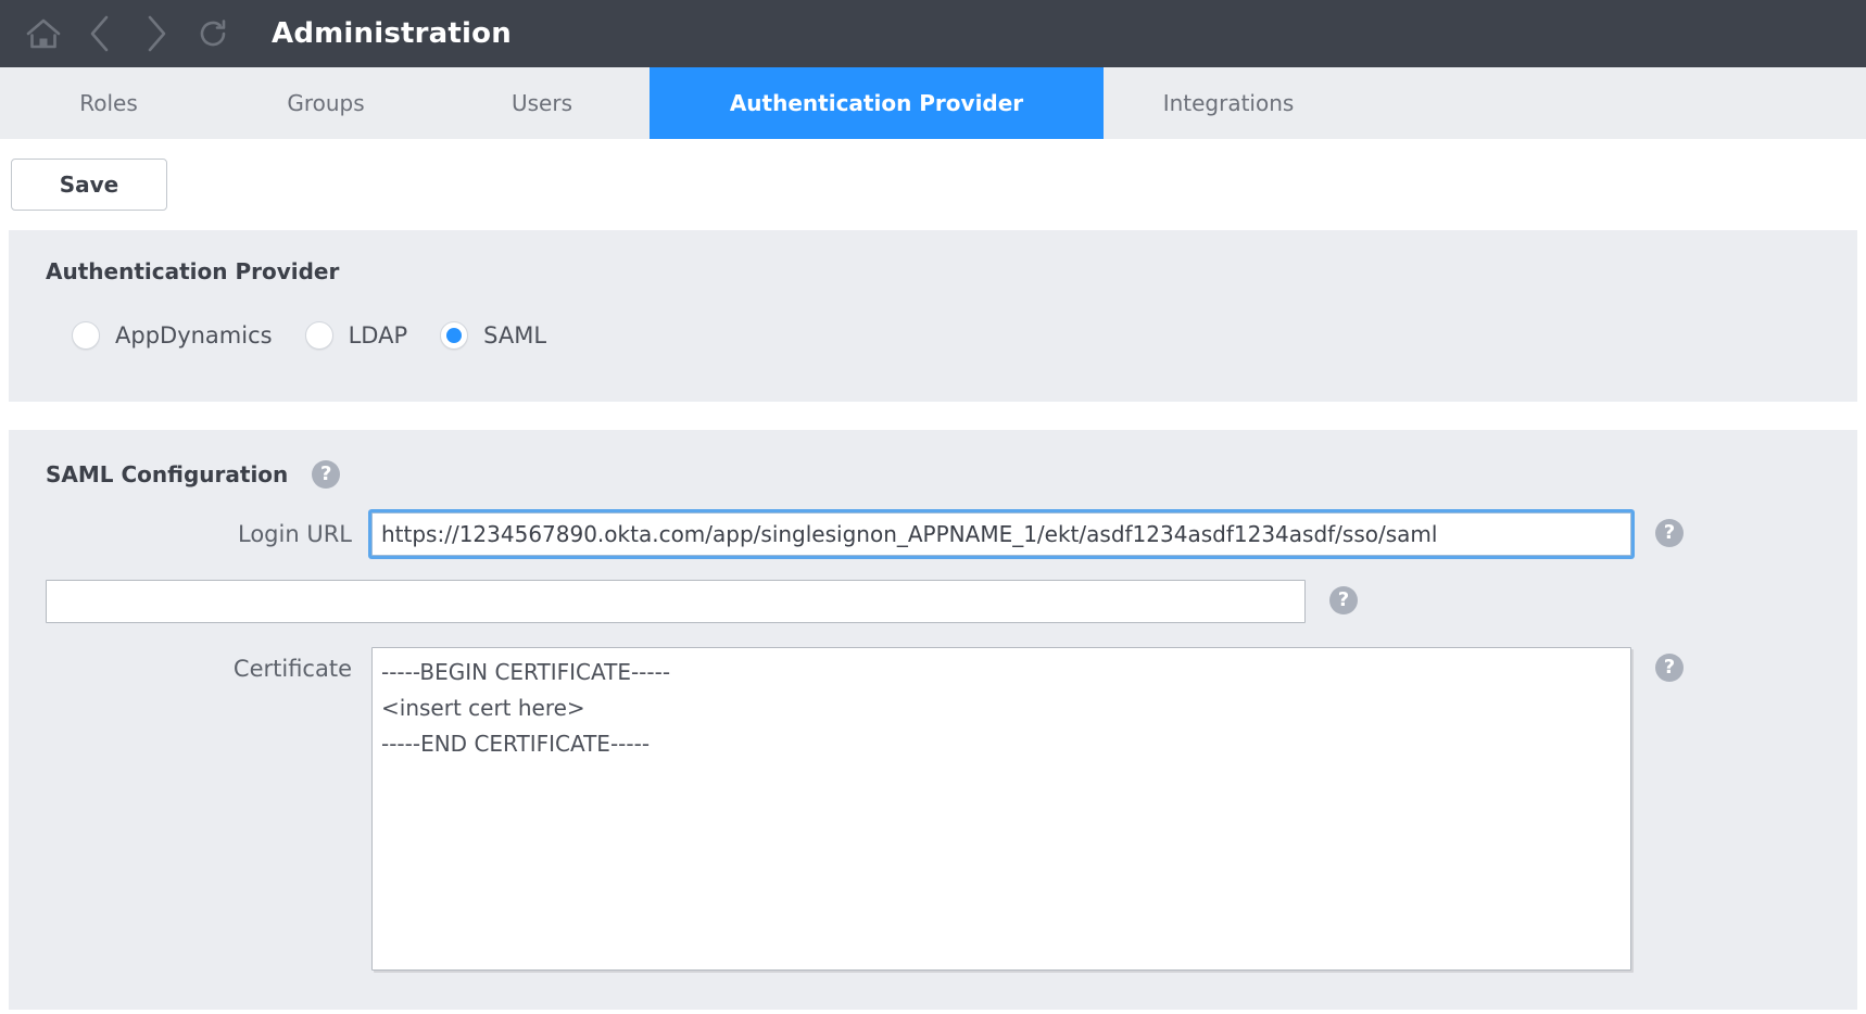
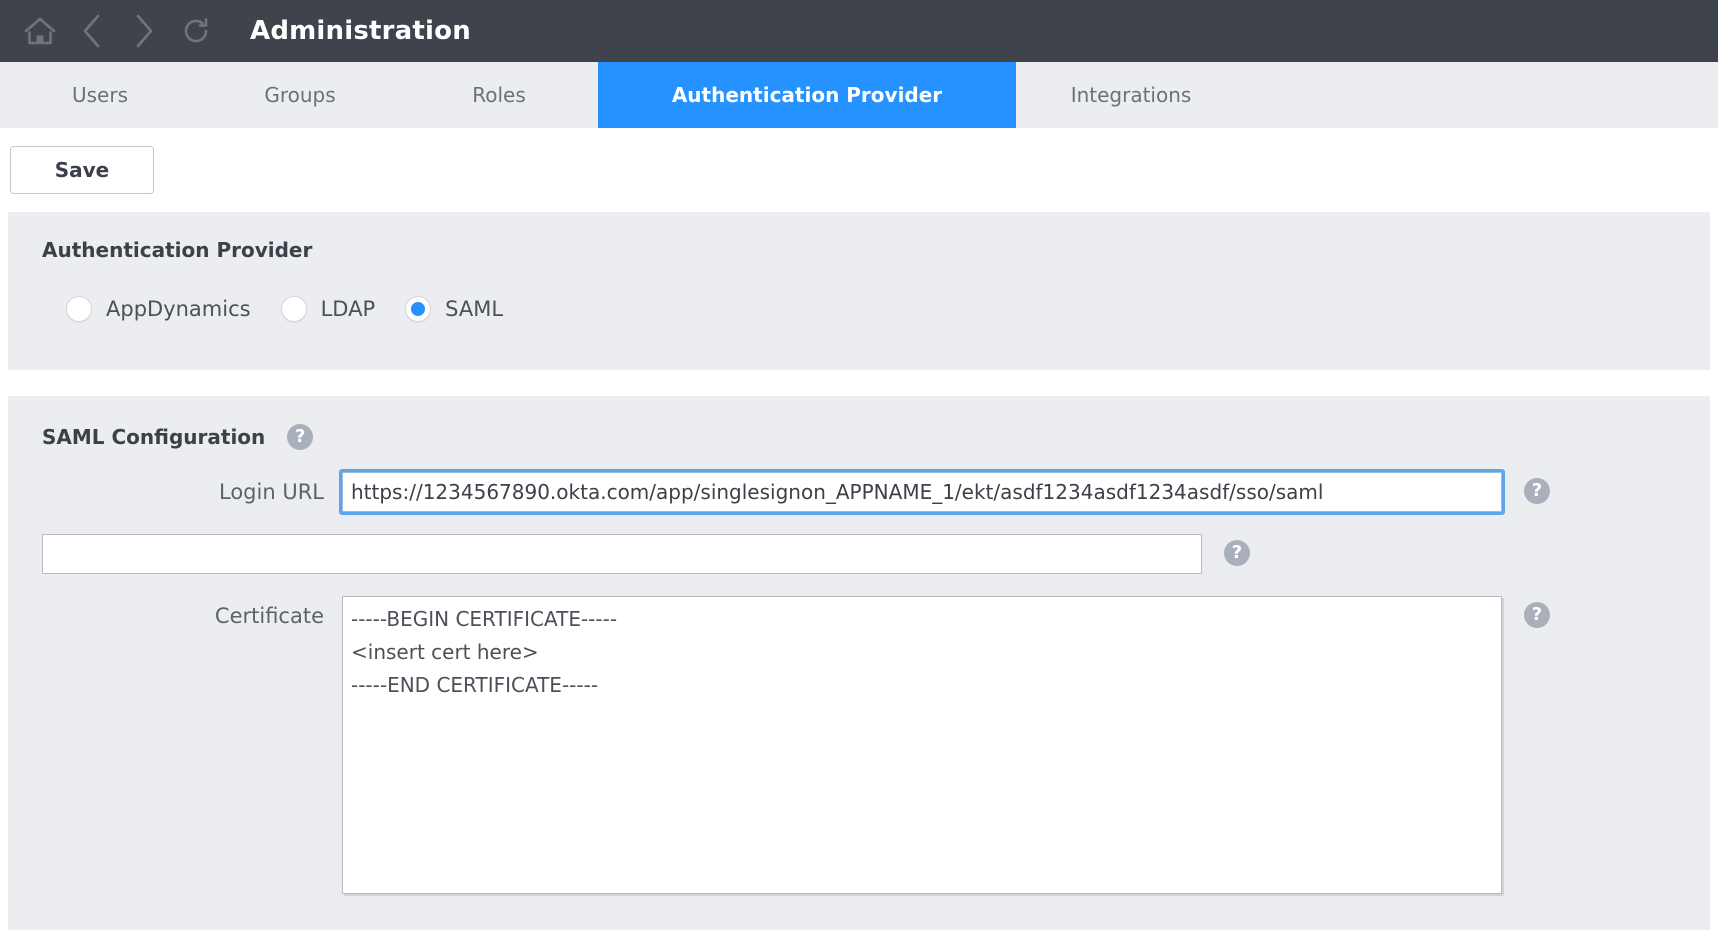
  Administration
- Roles
+ Users
  Groups
- Users
+ Roles
  Authentication Provider
  Integrations
  Save
  Authentication Provider
  AppDynamics
  LDAP
  SAML
  SAML Configuration
  ?
  Login URL
  https://1234567890.okta.com/app/singlesignon_APPNAME_1/ekt/asdf1234asdf1234asdf/sso/saml
  ?
  ?
  Certificate
  -----BEGIN CERTIFICATE-----
  <insert cert here>
  -----END CERTIFICATE-----
  ?
